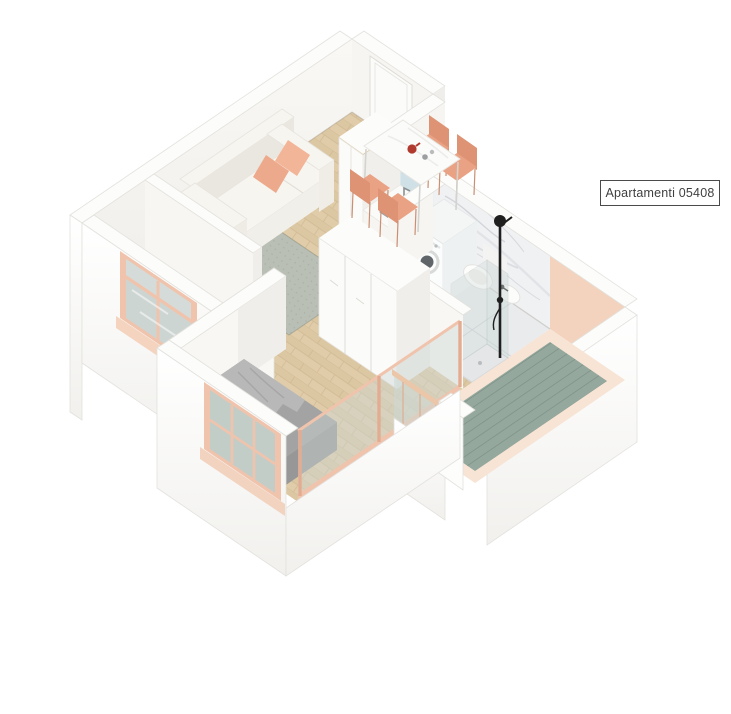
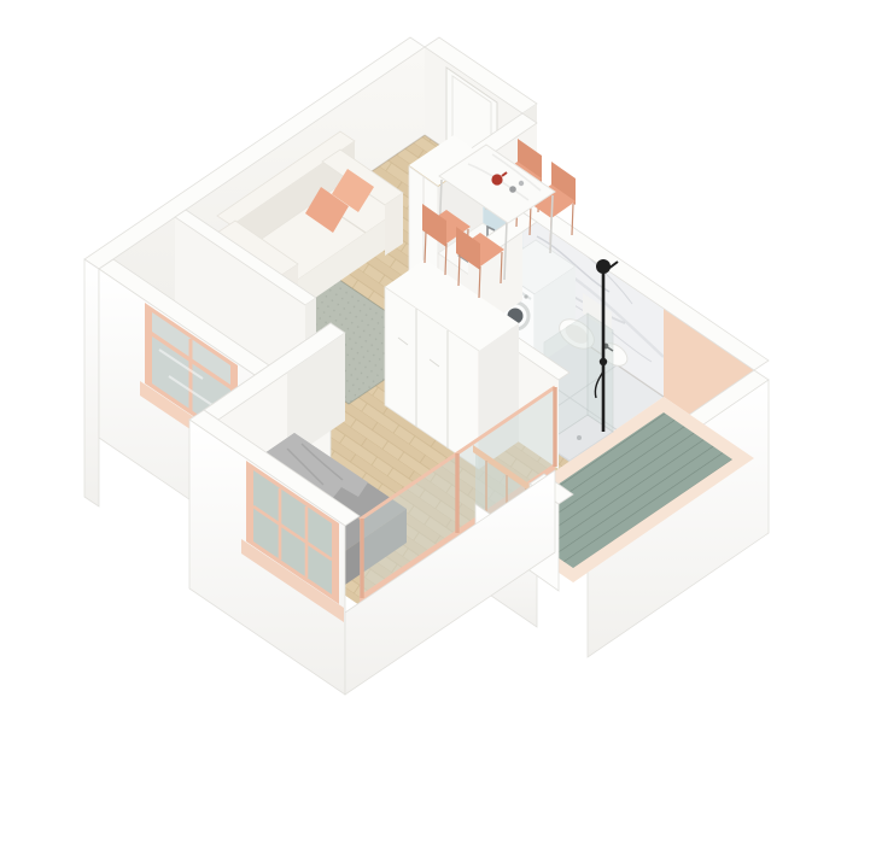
- Apartamenti 05408
